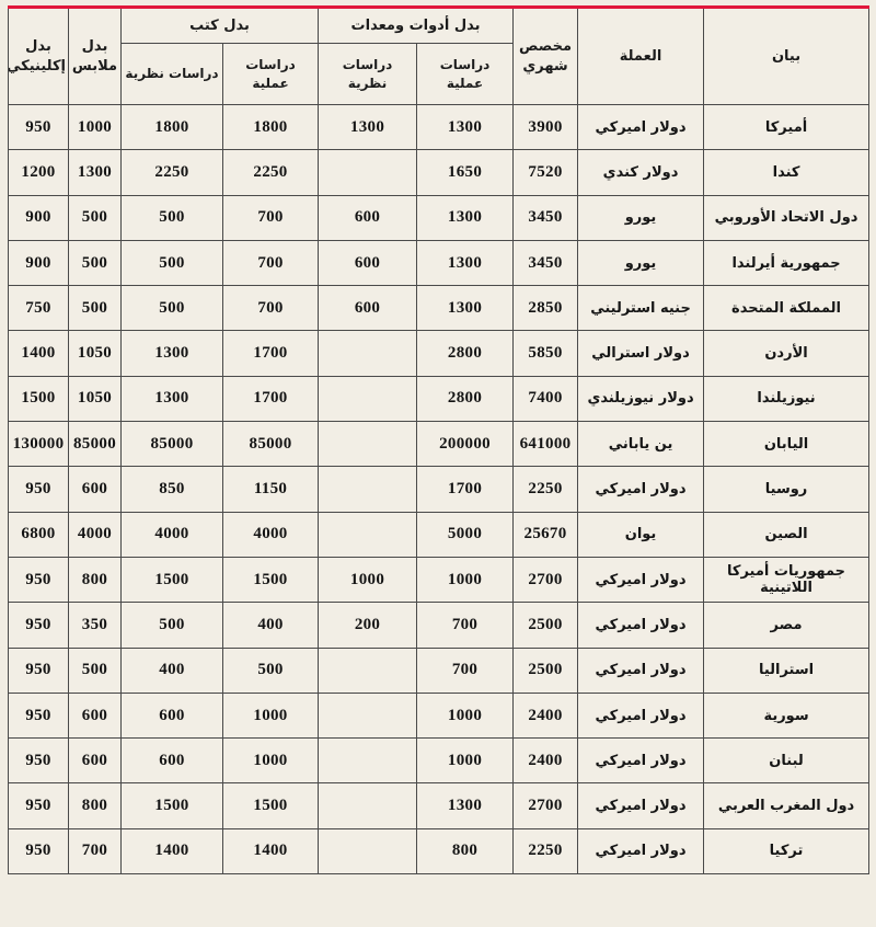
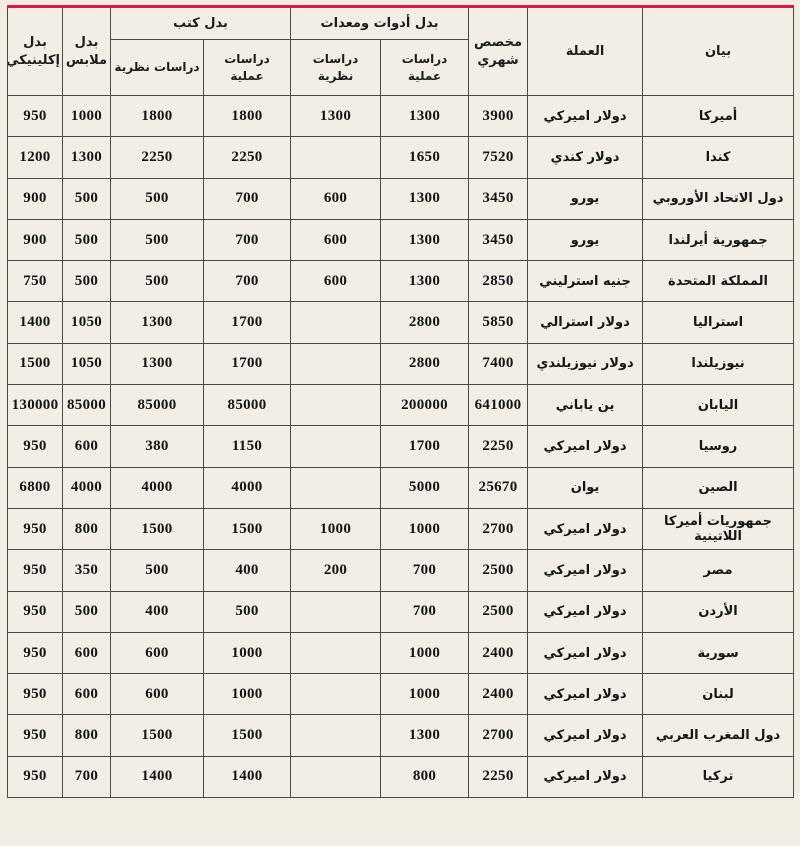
  بيان	العملة	مخصص شهري	بدل أدوات ومعدات	بدل كتب	بدل ملابس	بدل إكلينيكي
  دراسات عملية	دراسات نظرية	دراسات عملية	دراسات نظرية
  أميركا	دولار اميركي	3900	1300	1300	1800	1800	1000	950
  كندا	دولار كندي	7520	1650		2250	2250	1300	1200
  دول الاتحاد الأوروبي	يورو	3450	1300	600	700	500	500	900
  جمهورية أيرلندا	يورو	3450	1300	600	700	500	500	900
  المملكة المتحدة	جنيه استرليني	2850	1300	600	700	500	500	750
- الأردن	دولار استرالي	5850	2800		1700	1300	1050	1400
+ استراليا	دولار استرالي	5850	2800		1700	1300	1050	1400
  نيوزيلندا	دولار نيوزيلندي	7400	2800		1700	1300	1050	1500
  اليابان	ين ياباني	641000	200000		85000	85000	85000	130000
- روسيا	دولار اميركي	2250	1700		1150	850	600	950
+ روسيا	دولار اميركي	2250	1700		1150	380	600	950
  الصين	يوان	25670	5000		4000	4000	4000	6800
  جمهوريات أميركا اللاتينية	دولار اميركي	2700	1000	1000	1500	1500	800	950
  مصر	دولار اميركي	2500	700	200	400	500	350	950
- استراليا	دولار اميركي	2500	700		500	400	500	950
+ الأردن	دولار اميركي	2500	700		500	400	500	950
  سورية	دولار اميركي	2400	1000		1000	600	600	950
  لبنان	دولار اميركي	2400	1000		1000	600	600	950
  دول المغرب العربي	دولار اميركي	2700	1300		1500	1500	800	950
  تركيا	دولار اميركي	2250	800		1400	1400	700	950
